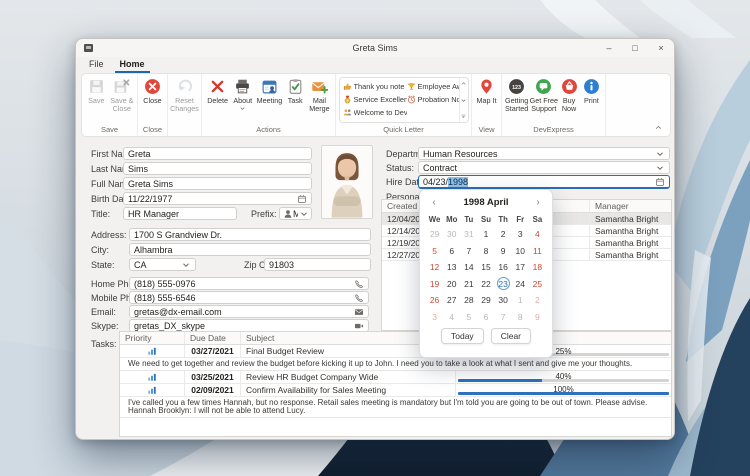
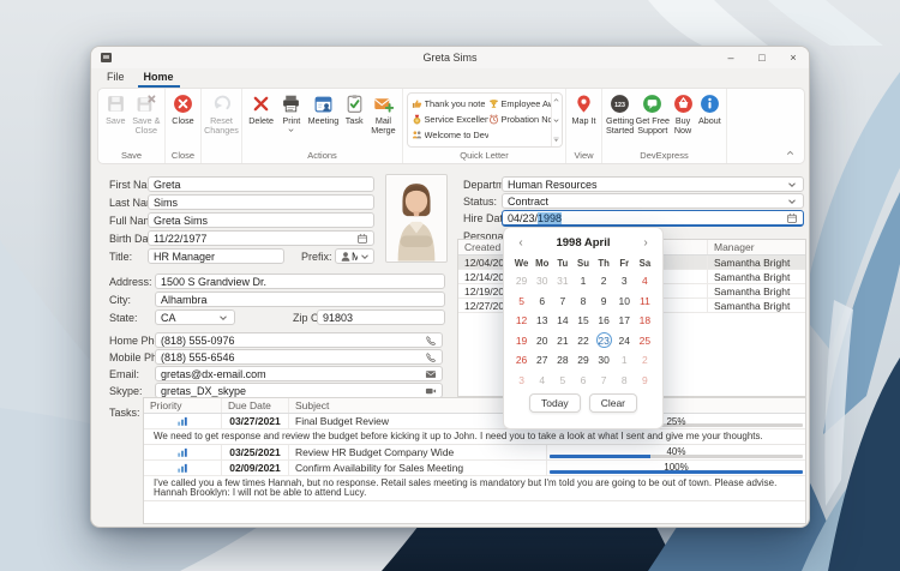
  Greta Sims
  –
  □
  ×
  File
  Home
  Save
  Save & Close
  Save
  Close
  Close
  Reset Changes
  Delete
- About
+ Print
  Meeting
  Task
  Mail Merge
  Actions
  Thank you note
  Service Excellen
  Welcome to Dev
  Quick Letter
  Map It
  View
  Getting Started
  Get Free Support
  Buy Now
- Print
+ About
  DevExpress
  First Na
  Birth Da
  Title:
  Prefix:
  Address:
  City:
  State:
  Email:
  Skype:
  Greta
  Sims
  Greta Sims
  11/22/1977
  HR Manager
- 1700 S Grandview Dr.
+ 1500 S Grandview Dr.
  Alhambra
  CA
  91803
  (818) 555-0976
  (818) 555-6546
  gretas@dx-email.com
  gretas_DX_skype
  Status:
  Human Resources
  Contract
  04/23/1998
  Created
  Manager
  12/04/20
  Samantha Bright
  12/14/20
  Samantha Bright
  12/19/20
  Samantha Bright
  12/27/20
  Samantha Bright
  Tasks:
  Priority
  Due Date
  Subject
  03/27/2021
  Final Budget Review
  25%
- We need to get together and review the budget before kicking it up to John. I need you to take a look at what I sent and give me your thoughts.
+ We need to get response and review the budget before kicking it up to John. I need you to take a look at what I sent and give me your thoughts.
  03/25/2021
  Review HR Budget Company Wide
  40%
  02/09/2021
  Confirm Availability for Sales Meeting
  100%
  I've called you a few times Hannah, but no response. Retail sales meeting is mandatory but I'm told you are going to be out of town. Please advise.
  Hannah Brooklyn: I will not be able to attend Lucy.
  ‹
  1998 April
  ›
  We
  Mo
  Tu
  Su
  Th
  Fr
  Sa
  29
  30
  31
  1
  2
  3
  4
  5
  6
  7
  8
  9
  10
  11
  12
  13
  14
  15
  16
  17
  18
  19
  20
  21
  22
  23
  24
  25
  26
  27
  28
  29
  30
  1
  2
  3
  4
  5
  6
  7
  8
  9
  Today
  Clear
